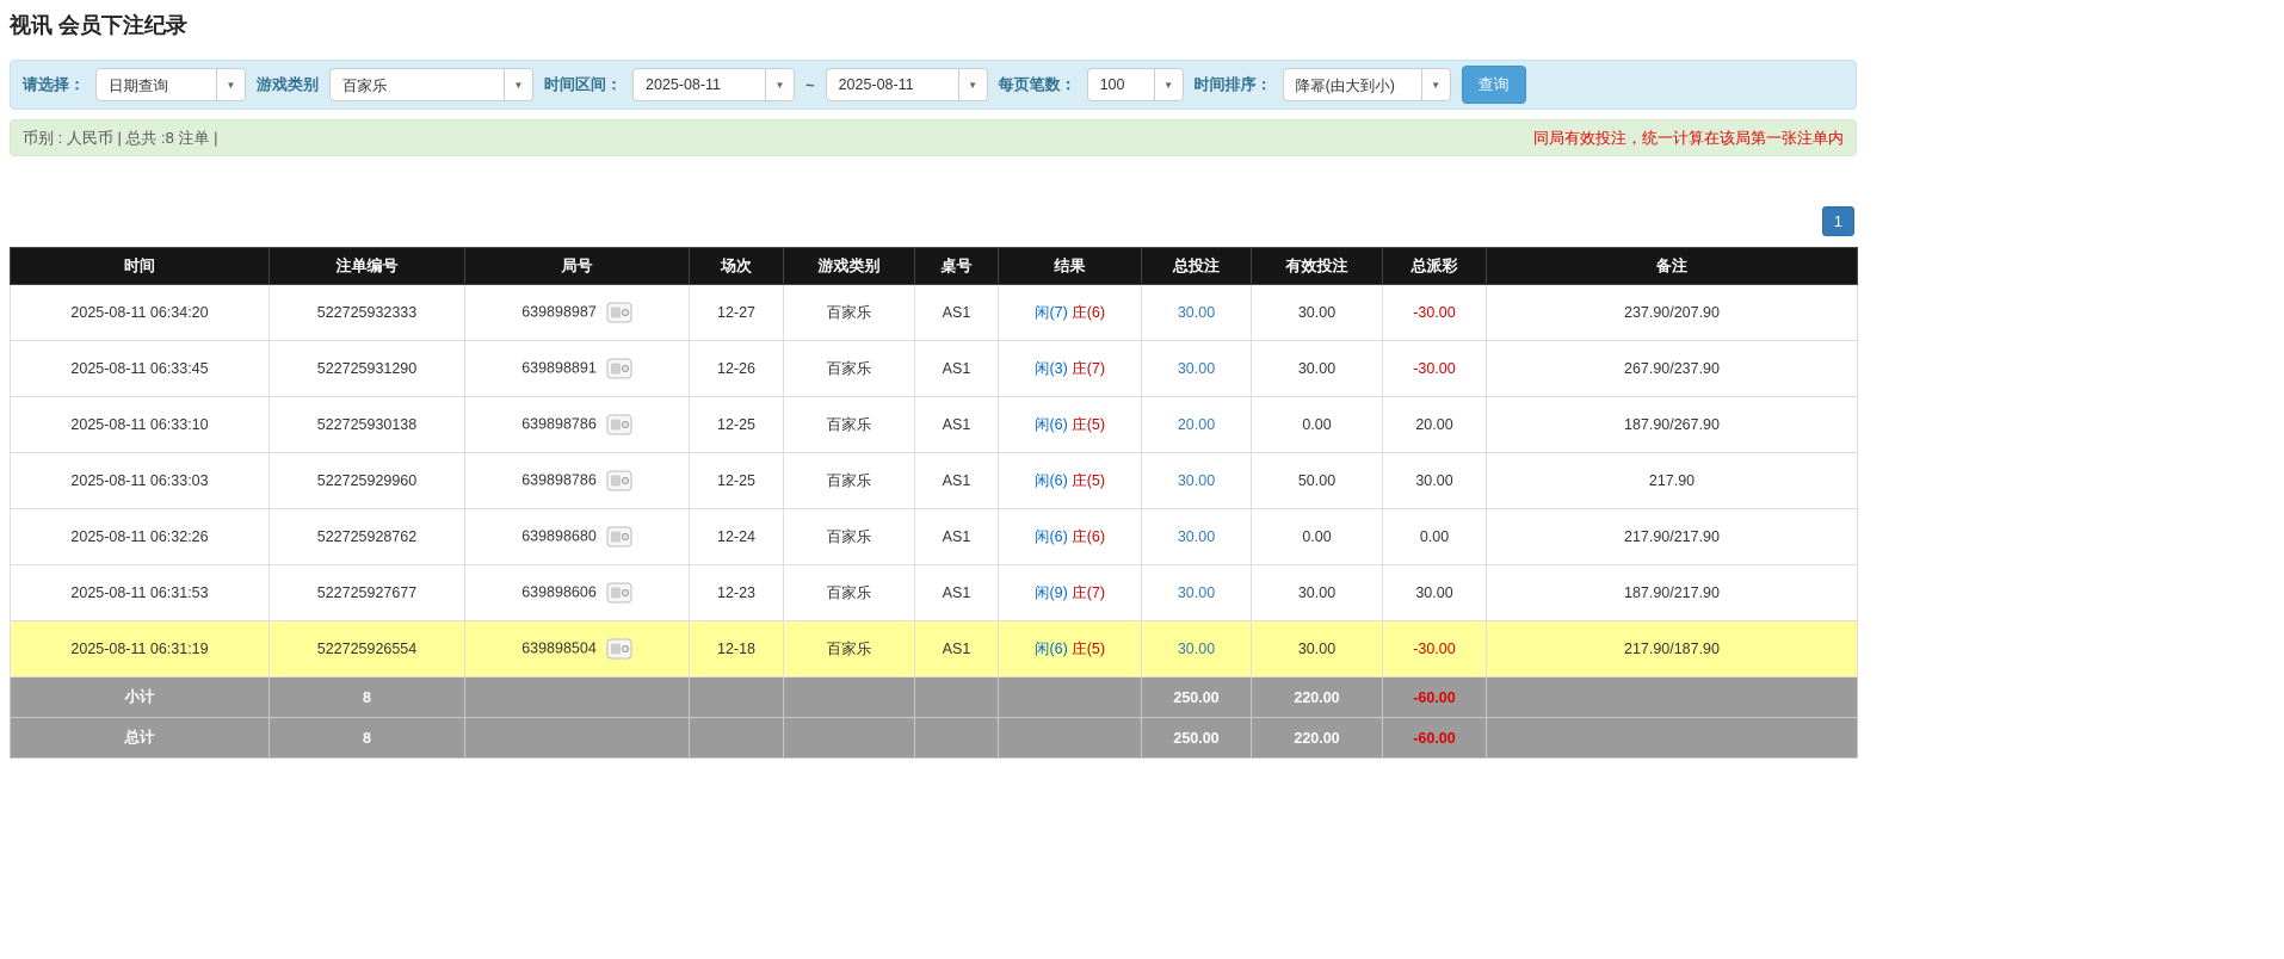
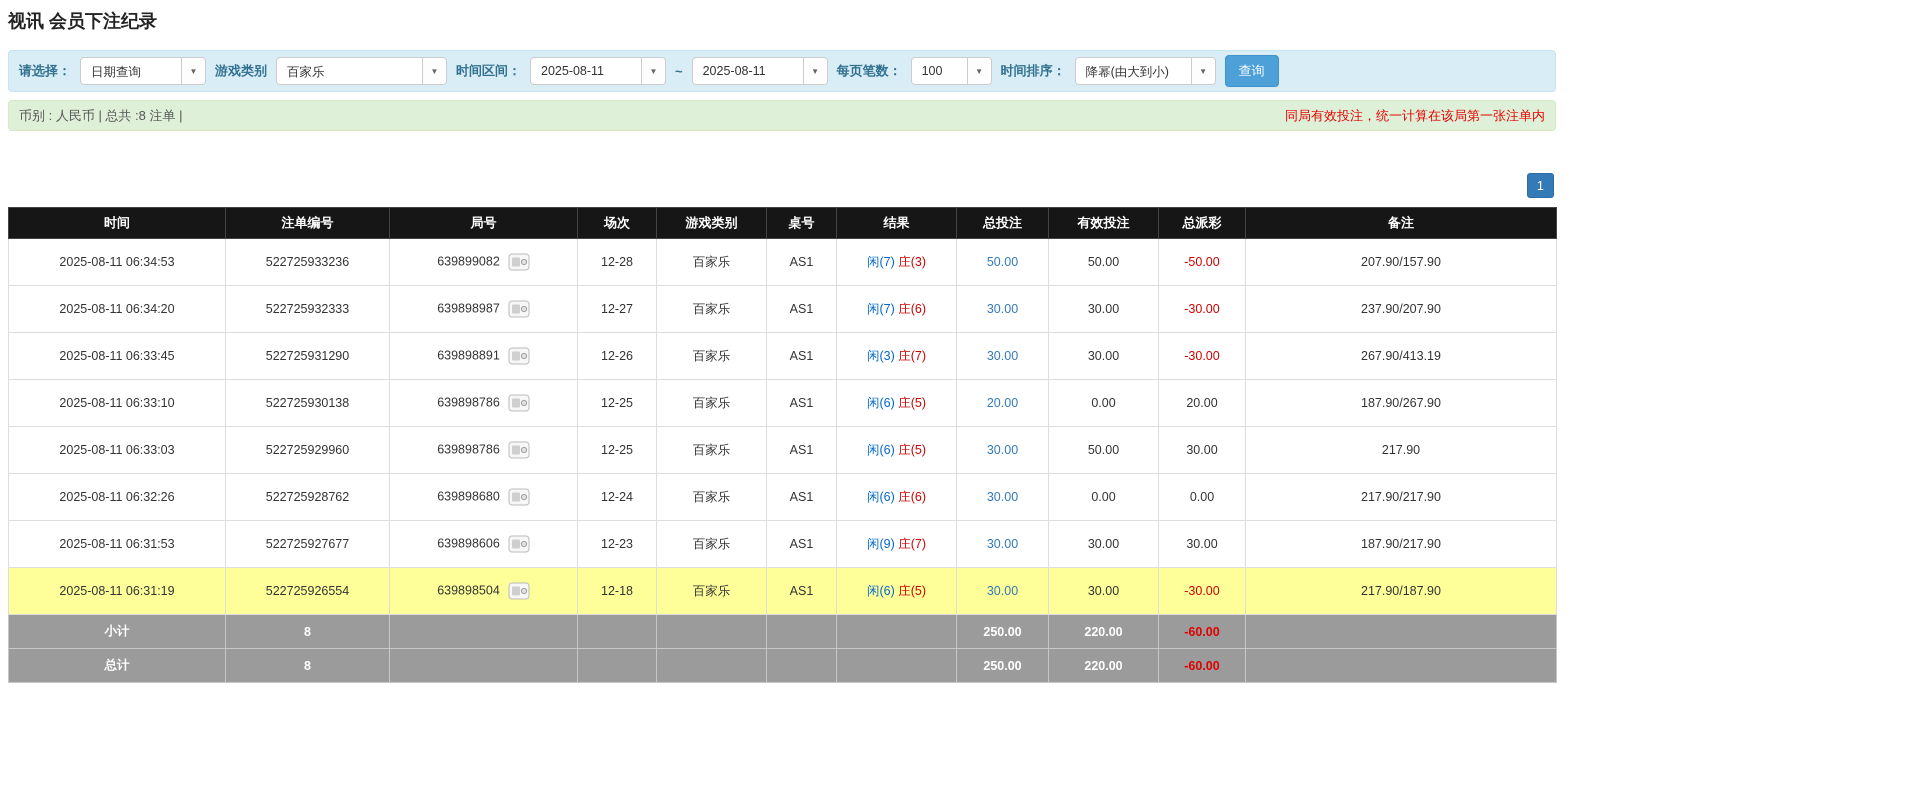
  视讯 会员下注纪录
  请选择：
  日期查询
  ▼
  游戏类别
  百家乐
  ▼
  时间区间：
  2025-08-11
  ▼
  ~
  2025-08-11
  ▼
  每页笔数：
  100
  ▼
  时间排序：
  降幂(由大到小)
  ▼
  查询
  币别 : 人民币 | 总共 :8 注单 |
  同局有效投注，统一计算在该局第一张注单内
  1
  时间	注单编号	局号	场次	游戏类别	桌号	结果	总投注	有效投注	总派彩	备注
+ 2025-08-11 06:34:53	522725933236	639899082	12-28	百家乐	AS1	闲(7) 庄(3)	50.00	50.00	-50.00	207.90/157.90
  2025-08-11 06:34:20	522725932333	639898987	12-27	百家乐	AS1	闲(7) 庄(6)	30.00	30.00	-30.00	237.90/207.90
- 2025-08-11 06:33:45	522725931290	639898891	12-26	百家乐	AS1	闲(3) 庄(7)	30.00	30.00	-30.00	267.90/237.90
+ 2025-08-11 06:33:45	522725931290	639898891	12-26	百家乐	AS1	闲(3) 庄(7)	30.00	30.00	-30.00	267.90/413.19
  2025-08-11 06:33:10	522725930138	639898786	12-25	百家乐	AS1	闲(6) 庄(5)	20.00	0.00	20.00	187.90/267.90
  2025-08-11 06:33:03	522725929960	639898786	12-25	百家乐	AS1	闲(6) 庄(5)	30.00	50.00	30.00	217.90
  2025-08-11 06:32:26	522725928762	639898680	12-24	百家乐	AS1	闲(6) 庄(6)	30.00	0.00	0.00	217.90/217.90
  2025-08-11 06:31:53	522725927677	639898606	12-23	百家乐	AS1	闲(9) 庄(7)	30.00	30.00	30.00	187.90/217.90
  2025-08-11 06:31:19	522725926554	639898504	12-18	百家乐	AS1	闲(6) 庄(5)	30.00	30.00	-30.00	217.90/187.90
  小计	8						250.00	220.00	-60.00
  总计	8						250.00	220.00	-60.00
